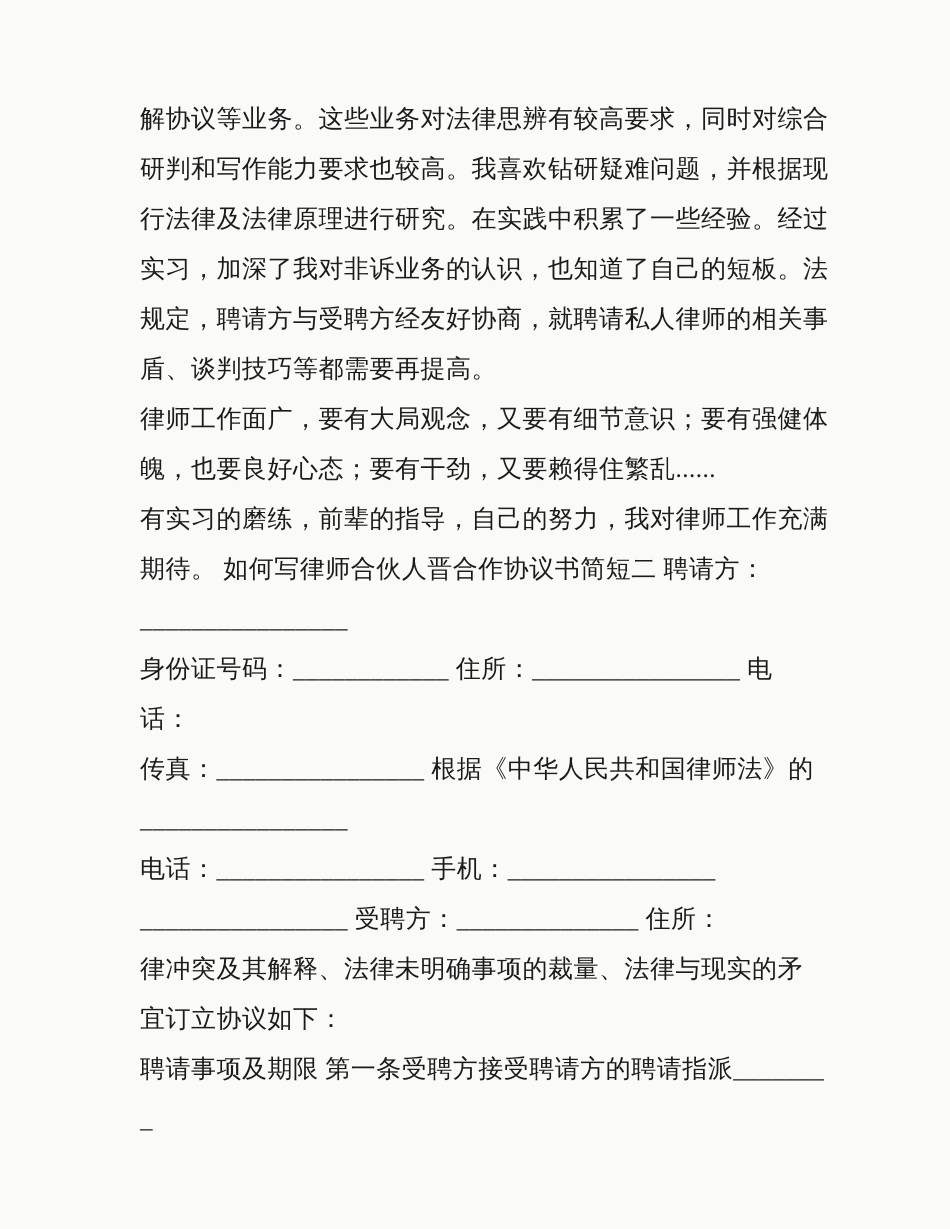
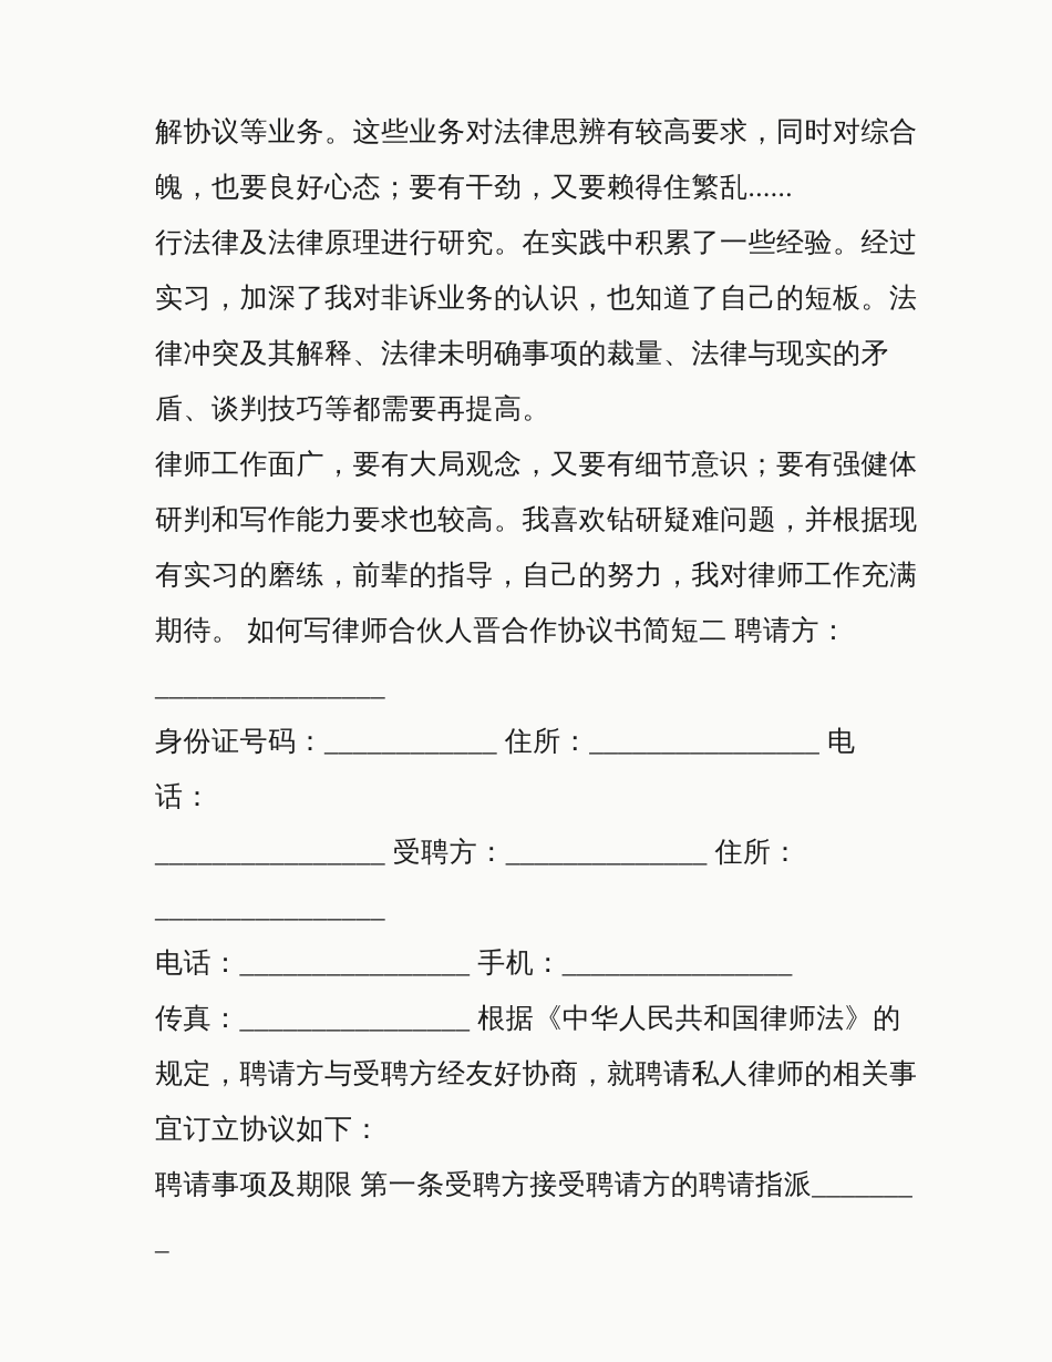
  解协议等业务。这些业务对法律思辨有较高要求，同时对综合
- 研判和写作能力要求也较高。我喜欢钻研疑难问题，并根据现
+ 魄，也要良好心态；要有干劲，又要赖得住繁乱......
  行法律及法律原理进行研究。在实践中积累了一些经验。经过
  实习，加深了我对非诉业务的认识，也知道了自己的短板。法
- 规定，聘请方与受聘方经友好协商，就聘请私人律师的相关事
+ 律冲突及其解释、法律未明确事项的裁量、法律与现实的矛
  盾、谈判技巧等都需要再提高。
  律师工作面广，要有大局观念，又要有细节意识；要有强健体
- 魄，也要良好心态；要有干劲，又要赖得住繁乱......
+ 研判和写作能力要求也较高。我喜欢钻研疑难问题，并根据现
  有实习的磨练，前辈的指导，自己的努力，我对律师工作充满
  期待。 如何写律师合伙人晋合作协议书简短二 聘请方：
  ________________
  身份证号码：____________ 住所：________________ 电
  话：
- 传真：________________ 根据《中华人民共和国律师法》的
+ ________________ 受聘方：______________ 住所：
  ________________
  电话：________________ 手机：________________
- ________________ 受聘方：______________ 住所：
+ 传真：________________ 根据《中华人民共和国律师法》的
- 律冲突及其解释、法律未明确事项的裁量、法律与现实的矛
+ 规定，聘请方与受聘方经友好协商，就聘请私人律师的相关事
  宜订立协议如下：
  聘请事项及期限 第一条受聘方接受聘请方的聘请指派________
